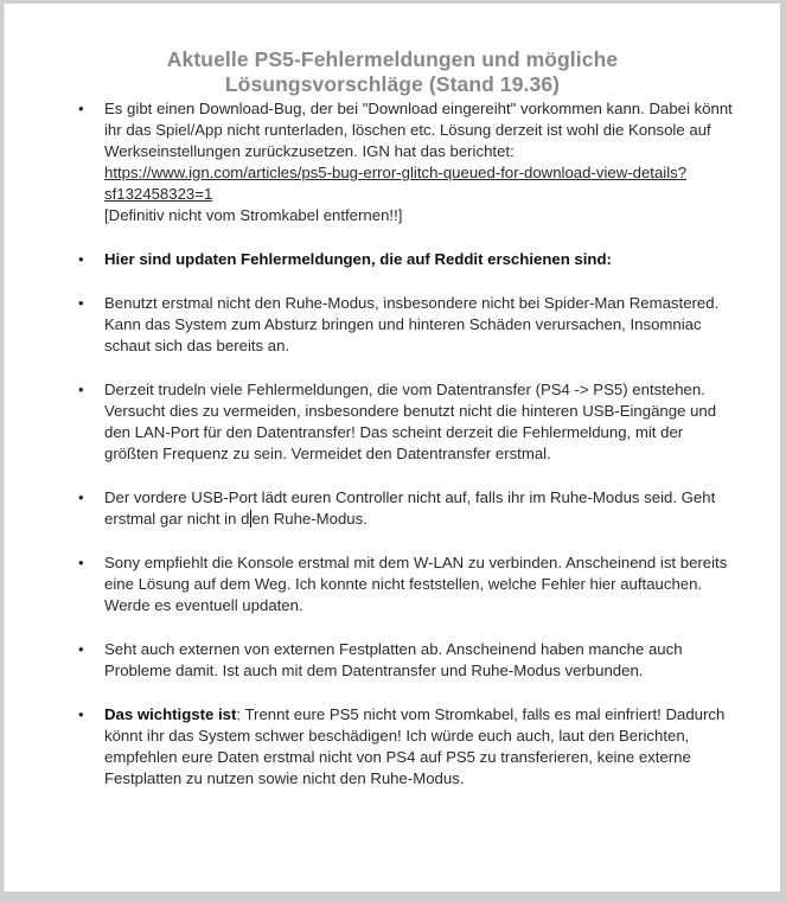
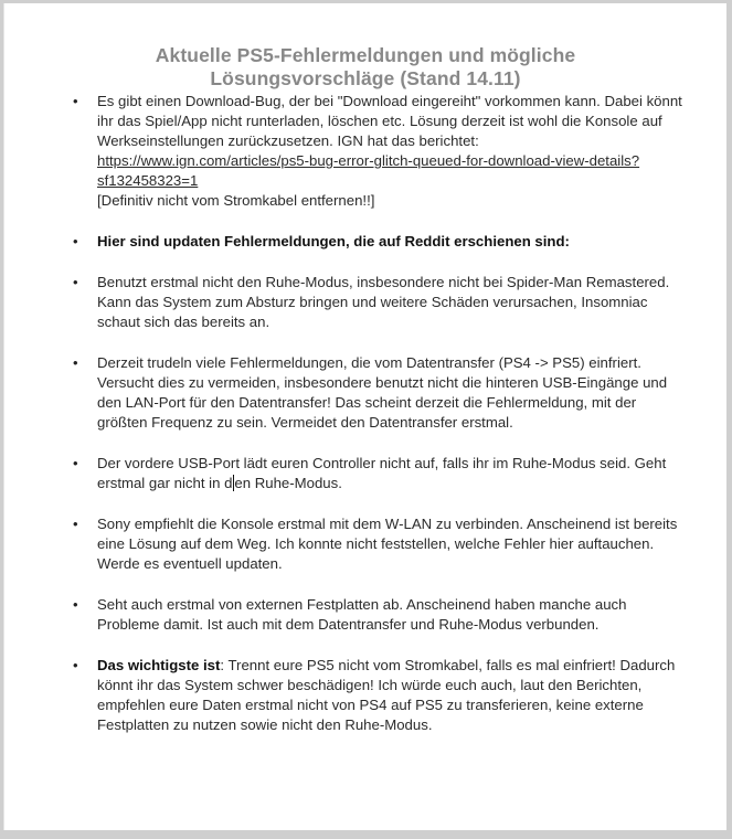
  Aktuelle PS5-Fehlermeldungen und mögliche
- Lösungsvorschläge (Stand 19.36)
+ Lösungsvorschläge (Stand 14.11)
  •
  Es gibt einen Download-Bug, der bei "Download eingereiht" vorkommen kann. Dabei könnt ihr das Spiel/App nicht runterladen, löschen etc. Lösung derzeit ist wohl die Konsole auf Werkseinstellungen zurückzusetzen. IGN hat das berichtet: https://www.ign.com/articles/ps5-bug-error-glitch-queued-for-download-view-details?sf132458323=1
  [Definitiv nicht vom Stromkabel entfernen!!]
  •
  Hier sind updaten Fehlermeldungen, die auf Reddit erschienen sind:
  •
- Benutzt erstmal nicht den Ruhe-Modus, insbesondere nicht bei Spider-Man Remastered. Kann das System zum Absturz bringen und hinteren Schäden verursachen, Insomniac schaut sich das bereits an.
+ Benutzt erstmal nicht den Ruhe-Modus, insbesondere nicht bei Spider-Man Remastered. Kann das System zum Absturz bringen und weitere Schäden verursachen, Insomniac schaut sich das bereits an.
  •
- Derzeit trudeln viele Fehlermeldungen, die vom Datentransfer (PS4 -> PS5) entstehen. Versucht dies zu vermeiden, insbesondere benutzt nicht die hinteren USB-Eingänge und den LAN-Port für den Datentransfer! Das scheint derzeit die Fehlermeldung, mit der größten Frequenz zu sein. Vermeidet den Datentransfer erstmal.
+ Derzeit trudeln viele Fehlermeldungen, die vom Datentransfer (PS4 -> PS5) einfriert. Versucht dies zu vermeiden, insbesondere benutzt nicht die hinteren USB-Eingänge und den LAN-Port für den Datentransfer! Das scheint derzeit die Fehlermeldung, mit der größten Frequenz zu sein. Vermeidet den Datentransfer erstmal.
  •
  Der vordere USB-Port lädt euren Controller nicht auf, falls ihr im Ruhe-Modus seid. Geht erstmal gar nicht in d en Ruhe-Modus.
  •
  Sony empfiehlt die Konsole erstmal mit dem W-LAN zu verbinden. Anscheinend ist bereits eine Lösung auf dem Weg. Ich konnte nicht feststellen, welche Fehler hier auftauchen. Werde es eventuell updaten.
  •
- Seht auch externen von externen Festplatten ab. Anscheinend haben manche auch Probleme damit. Ist auch mit dem Datentransfer und Ruhe-Modus verbunden.
+ Seht auch erstmal von externen Festplatten ab. Anscheinend haben manche auch Probleme damit. Ist auch mit dem Datentransfer und Ruhe-Modus verbunden.
  •
  Das wichtigste ist: Trennt eure PS5 nicht vom Stromkabel, falls es mal einfriert! Dadurch könnt ihr das System schwer beschädigen! Ich würde euch auch, laut den Berichten, empfehlen eure Daten erstmal nicht von PS4 auf PS5 zu transferieren, keine externe Festplatten zu nutzen sowie nicht den Ruhe-Modus.
